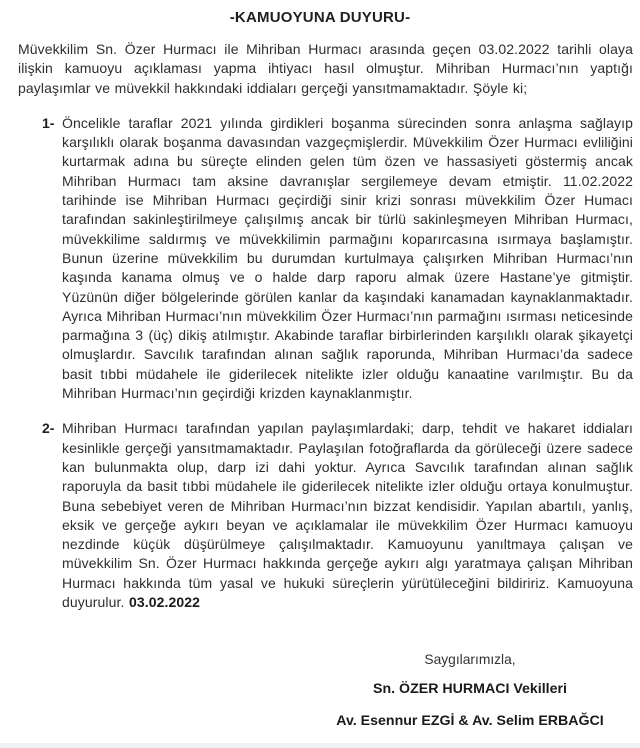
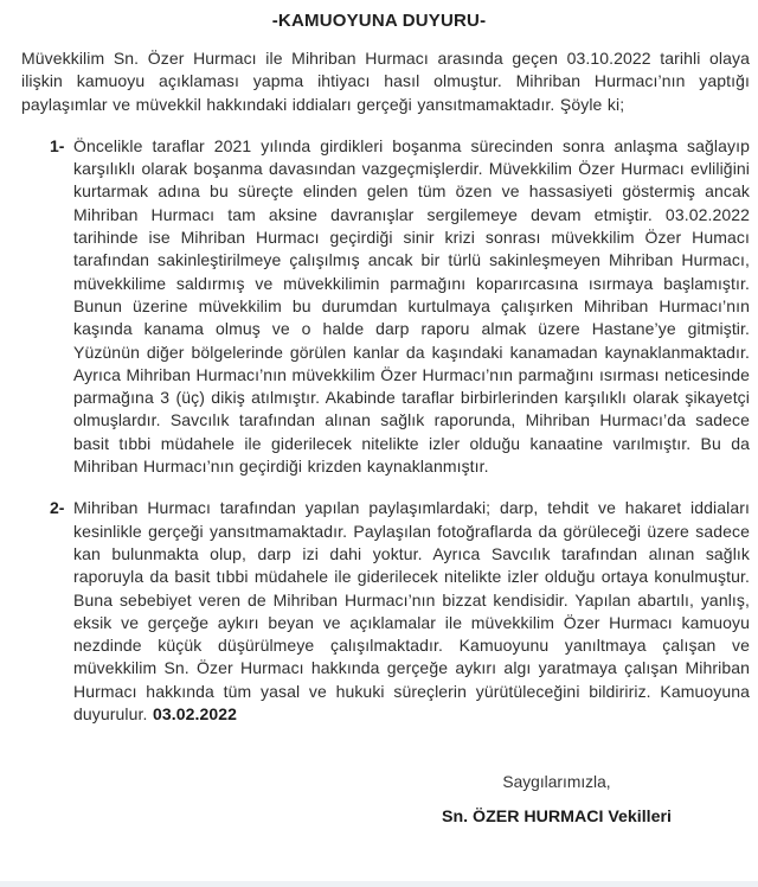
  -KAMUOYUNA DUYURU-
- Müvekkilim Sn. Özer Hurmacı ile Mihriban Hurmacı arasında geçen 03.02.2022 tarihli olaya ilişkin kamuoyu açıklaması yapma ihtiyacı hasıl olmuştur. Mihriban Hurmacı’nın yaptığı paylaşımlar ve müvekkil hakkındaki iddiaları gerçeği yansıtmamaktadır. Şöyle ki;
+ Müvekkilim Sn. Özer Hurmacı ile Mihriban Hurmacı arasında geçen 03.10.2022 tarihli olaya ilişkin kamuoyu açıklaması yapma ihtiyacı hasıl olmuştur. Mihriban Hurmacı’nın yaptığı paylaşımlar ve müvekkil hakkındaki iddiaları gerçeği yansıtmamaktadır. Şöyle ki;
  1-
- Öncelikle taraflar 2021 yılında girdikleri boşanma sürecinden sonra anlaşma sağlayıp karşılıklı olarak boşanma davasından vazgeçmişlerdir. Müvekkilim Özer Hurmacı evliliğini kurtarmak adına bu süreçte elinden gelen tüm özen ve hassasiyeti göstermiş ancak Mihriban Hurmacı tam aksine davranışlar sergilemeye devam etmiştir. 11.02.2022 tarihinde ise Mihriban Hurmacı geçirdiği sinir krizi sonrası müvekkilim Özer Humacı tarafından sakinleştirilmeye çalışılmış ancak bir türlü sakinleşmeyen Mihriban Hurmacı, müvekkilime saldırmış ve müvekkilimin parmağını koparırcasına ısırmaya başlamıştır. Bunun üzerine müvekkilim bu durumdan kurtulmaya çalışırken Mihriban Hurmacı’nın kaşında kanama olmuş ve o halde darp raporu almak üzere Hastane’ye gitmiştir. Yüzünün diğer bölgelerinde görülen kanlar da kaşındaki kanamadan kaynaklanmaktadır. Ayrıca Mihriban Hurmacı’nın müvekkilim Özer Hurmacı’nın parmağını ısırması neticesinde parmağına 3 (üç) dikiş atılmıştır. Akabinde taraflar birbirlerinden karşılıklı olarak şikayetçi olmuşlardır. Savcılık tarafından alınan sağlık raporunda, Mihriban Hurmacı’da sadece basit tıbbi müdahele ile giderilecek nitelikte izler olduğu kanaatine varılmıştır. Bu da Mihriban Hurmacı’nın geçirdiği krizden kaynaklanmıştır.
+ Öncelikle taraflar 2021 yılında girdikleri boşanma sürecinden sonra anlaşma sağlayıp karşılıklı olarak boşanma davasından vazgeçmişlerdir. Müvekkilim Özer Hurmacı evliliğini kurtarmak adına bu süreçte elinden gelen tüm özen ve hassasiyeti göstermiş ancak Mihriban Hurmacı tam aksine davranışlar sergilemeye devam etmiştir. 03.02.2022 tarihinde ise Mihriban Hurmacı geçirdiği sinir krizi sonrası müvekkilim Özer Humacı tarafından sakinleştirilmeye çalışılmış ancak bir türlü sakinleşmeyen Mihriban Hurmacı, müvekkilime saldırmış ve müvekkilimin parmağını koparırcasına ısırmaya başlamıştır. Bunun üzerine müvekkilim bu durumdan kurtulmaya çalışırken Mihriban Hurmacı’nın kaşında kanama olmuş ve o halde darp raporu almak üzere Hastane’ye gitmiştir. Yüzünün diğer bölgelerinde görülen kanlar da kaşındaki kanamadan kaynaklanmaktadır. Ayrıca Mihriban Hurmacı’nın müvekkilim Özer Hurmacı’nın parmağını ısırması neticesinde parmağına 3 (üç) dikiş atılmıştır. Akabinde taraflar birbirlerinden karşılıklı olarak şikayetçi olmuşlardır. Savcılık tarafından alınan sağlık raporunda, Mihriban Hurmacı’da sadece basit tıbbi müdahele ile giderilecek nitelikte izler olduğu kanaatine varılmıştır. Bu da Mihriban Hurmacı’nın geçirdiği krizden kaynaklanmıştır.
  2-
  Mihriban Hurmacı tarafından yapılan paylaşımlardaki; darp, tehdit ve hakaret iddiaları kesinlikle gerçeği yansıtmamaktadır. Paylaşılan fotoğraflarda da görüleceği üzere sadece kan bulunmakta olup, darp izi dahi yoktur. Ayrıca Savcılık tarafından alınan sağlık raporuyla da basit tıbbi müdahele ile giderilecek nitelikte izler olduğu ortaya konulmuştur. Buna sebebiyet veren de Mihriban Hurmacı’nın bizzat kendisidir. Yapılan abartılı, yanlış, eksik ve gerçeğe aykırı beyan ve açıklamalar ile müvekkilim Özer Hurmacı kamuoyu nezdinde küçük düşürülmeye çalışılmaktadır. Kamuoyunu yanıltmaya çalışan ve müvekkilim Sn. Özer Hurmacı hakkında gerçeğe aykırı algı yaratmaya çalışan Mihriban Hurmacı hakkında tüm yasal ve hukuki süreçlerin yürütüleceğini bildiririz. Kamuoyuna duyurulur. 03.02.2022
  Saygılarımızla,
  Sn. ÖZER HURMACI Vekilleri
- Av. Esennur EZGİ & Av. Selim ERBAĞCI
